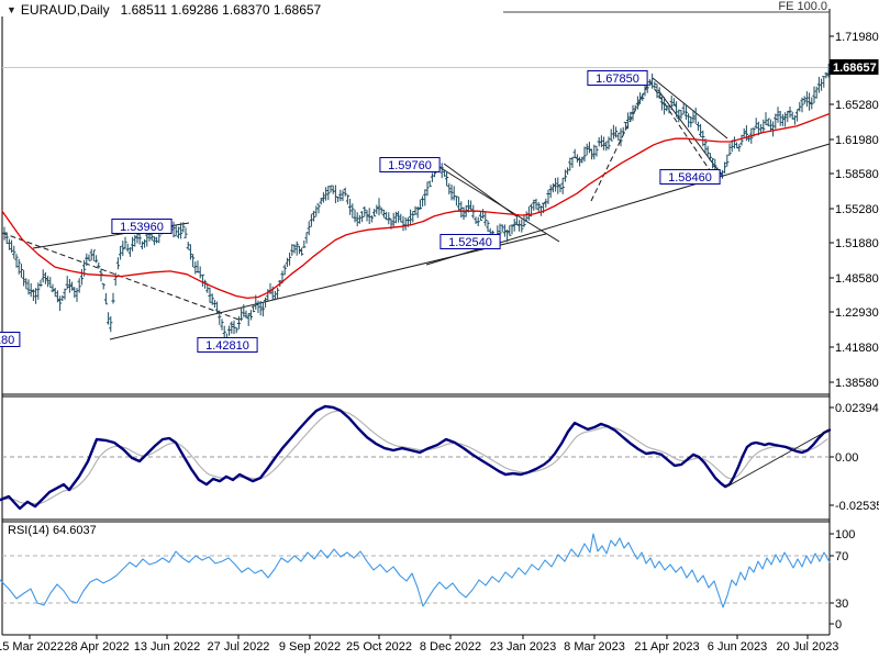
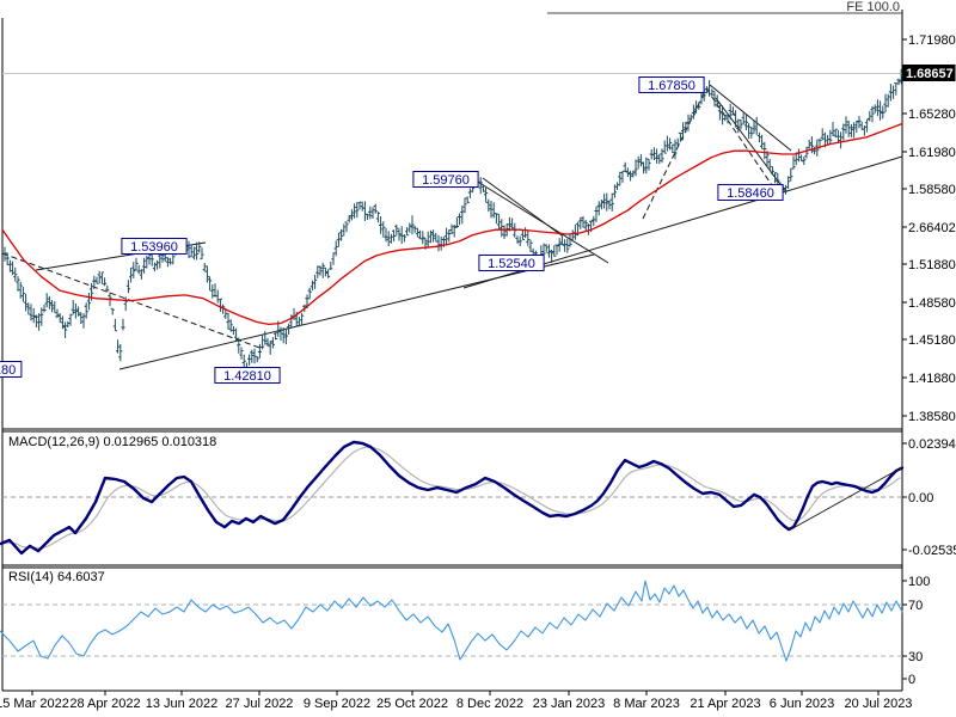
  1.53960
  1.42810
  1.59760
  1.52540
  1.67850
  1.58460
  1.71980
  1.65280
  1.61980
  1.58580
- 1.55280
+ 2.66402
  1.51880
  1.48580
- 1.22930
+ 1.45180
  1.41880
  1.38580
  1.68657
  0.02394
  0.00
  -0.0253
  100
  70
  30
  0
  5 Mar 2022
  28 Apr 2022
  13 Jun 2022
  27 Jul 2022
  9 Sep 2022
  25 Oct 2022
  8 Dec 2022
  23 Jan 2023
  8 Mar 2023
  21 Apr 2023
  6 Jun 2023
  20 Jul 2023
- ▼ EURAUD,Daily 1.68511 1.69286 1.68370 1.68657
  FE 100.0
+ MACD(12,26,9) 0.012965 0.010318
  RSI(14) 64.6037
